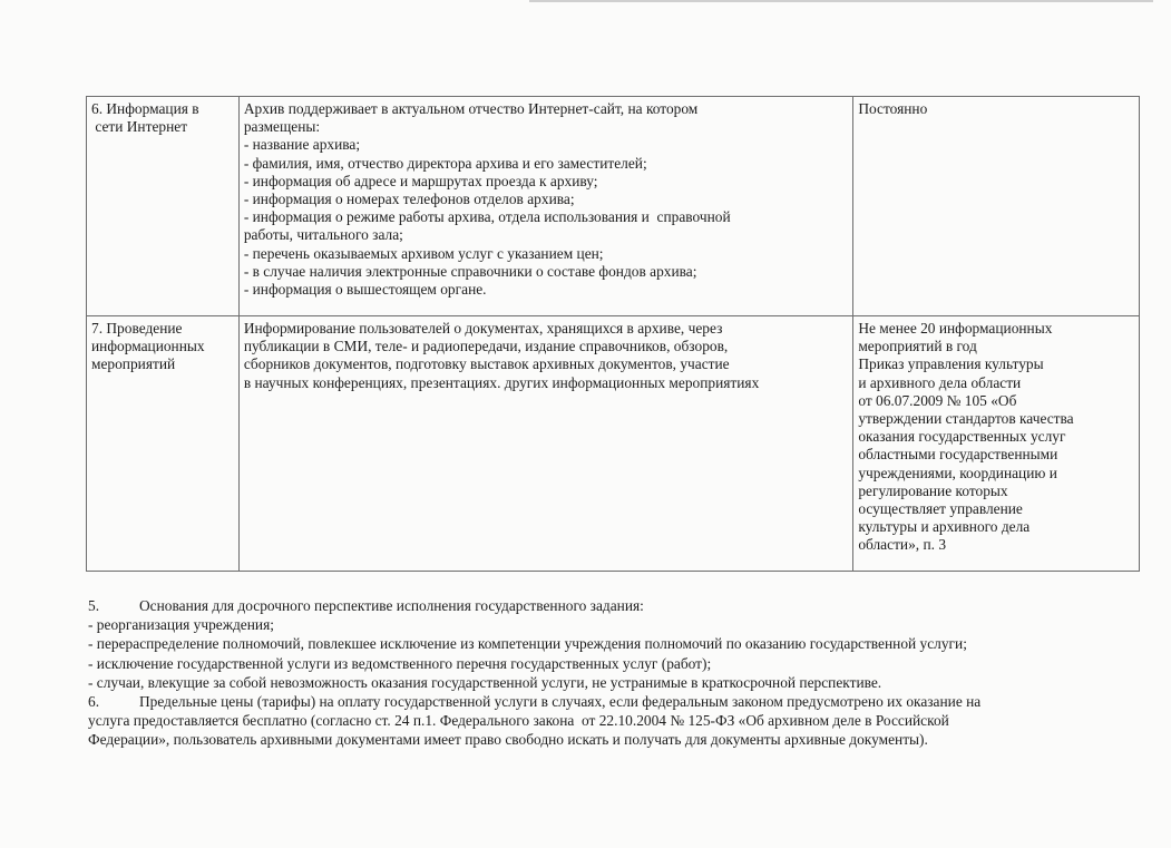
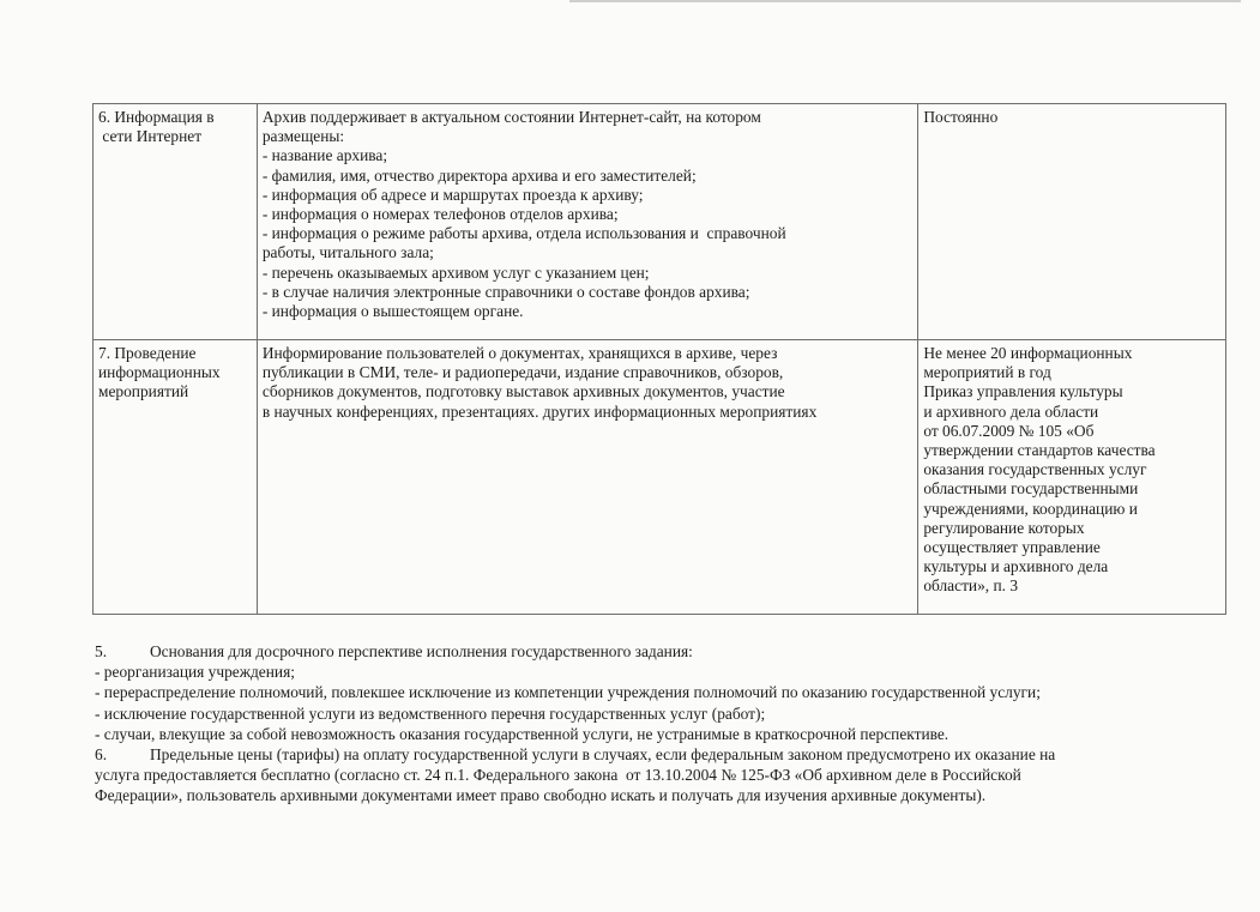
- 6. Информация в сети Интернет	Архив поддерживает в актуальном отчество Интернет-сайт, на котором размещены: - название архива; - фамилия, имя, отчество директора архива и его заместителей; - информация об адресе и маршрутах проезда к архиву; - информация о номерах телефонов отделов архива; - информация о режиме работы архива, отдела использования и справочной работы, читального зала; - перечень оказываемых архивом услуг с указанием цен; - в случае наличия электронные справочники о составе фондов архива; - информация о вышестоящем органе.	Постоянно
+ 6. Информация в сети Интернет	Архив поддерживает в актуальном состоянии Интернет-сайт, на котором размещены: - название архива; - фамилия, имя, отчество директора архива и его заместителей; - информация об адресе и маршрутах проезда к архиву; - информация о номерах телефонов отделов архива; - информация о режиме работы архива, отдела использования и справочной работы, читального зала; - перечень оказываемых архивом услуг с указанием цен; - в случае наличия электронные справочники о составе фондов архива; - информация о вышестоящем органе.	Постоянно
  7. Проведение информационных мероприятий	Информирование пользователей о документах, хранящихся в архиве, через публикации в СМИ, теле- и радиопередачи, издание справочников, обзоров, сборников документов, подготовку выставок архивных документов, участие в научных конференциях, презентациях. других информационных мероприятиях	Не менее 20 информационных мероприятий в год Приказ управления культуры и архивного дела области от 06.07.2009 № 105 «Об утверждении стандартов качества оказания государственных услуг областными государственными учреждениями, координацию и регулирование которых осуществляет управление культуры и архивного дела области», п. 3
  5. Основания для досрочного перспективе исполнения государственного задания:
  - реорганизация учреждения;
  - перераспределение полномочий, повлекшее исключение из компетенции учреждения полномочий по оказанию государственной услуги;
  - исключение государственной услуги из ведомственного перечня государственных услуг (работ);
  - случаи, влекущие за собой невозможность оказания государственной услуги, не устранимые в краткосрочной перспективе.
  6. Предельные цены (тарифы) на оплату государственной услуги в случаях, если федеральным законом предусмотрено их оказание на
- услуга предоставляется бесплатно (согласно ст. 24 п.1. Федерального закона от 22.10.2004 № 125-ФЗ «Об архивном деле в Российской
+ услуга предоставляется бесплатно (согласно ст. 24 п.1. Федерального закона от 13.10.2004 № 125-ФЗ «Об архивном деле в Российской
- Федерации», пользователь архивными документами имеет право свободно искать и получать для документы архивные документы).
+ Федерации», пользователь архивными документами имеет право свободно искать и получать для изучения архивные документы).
